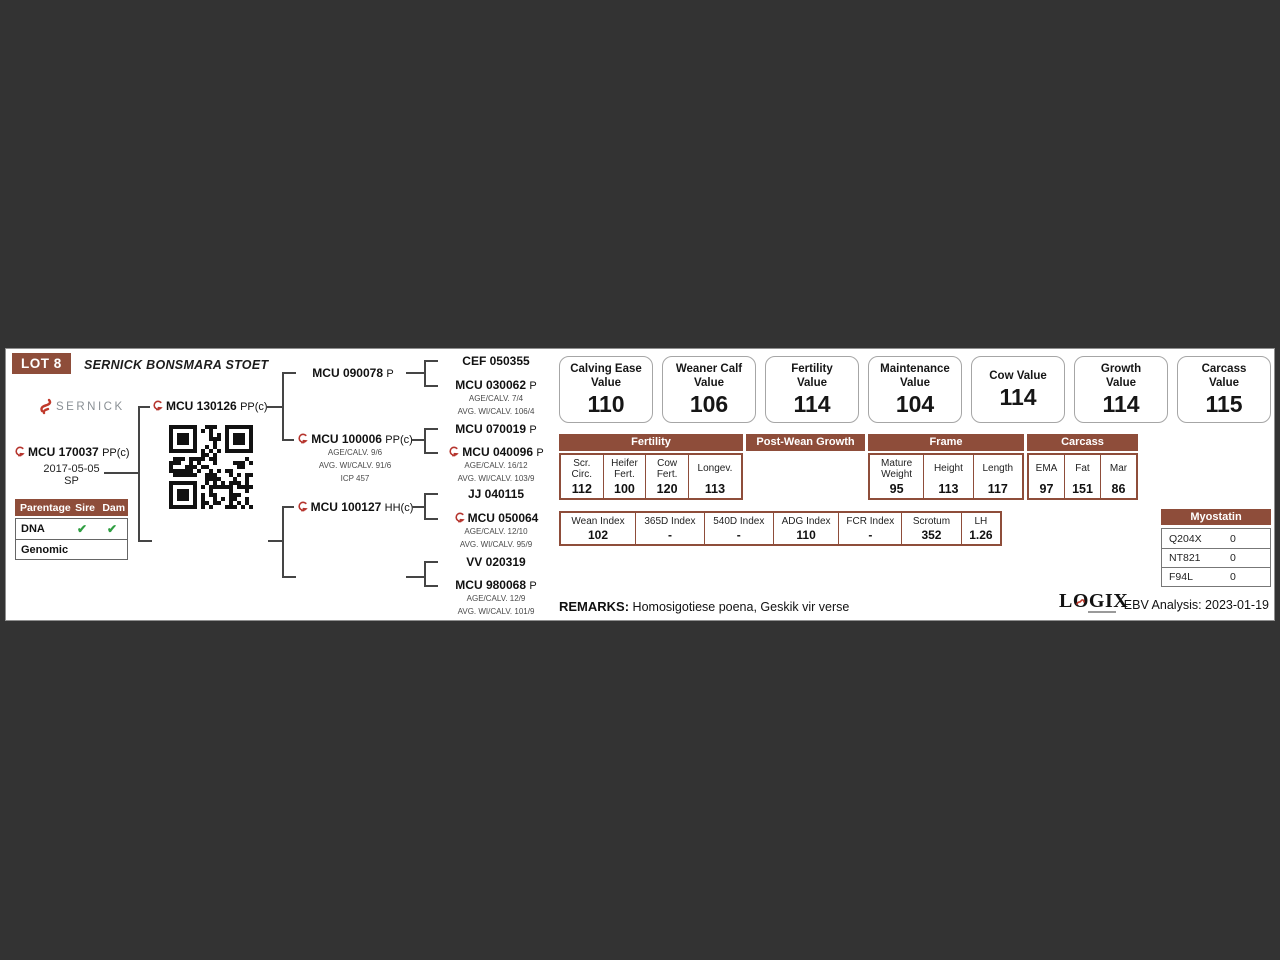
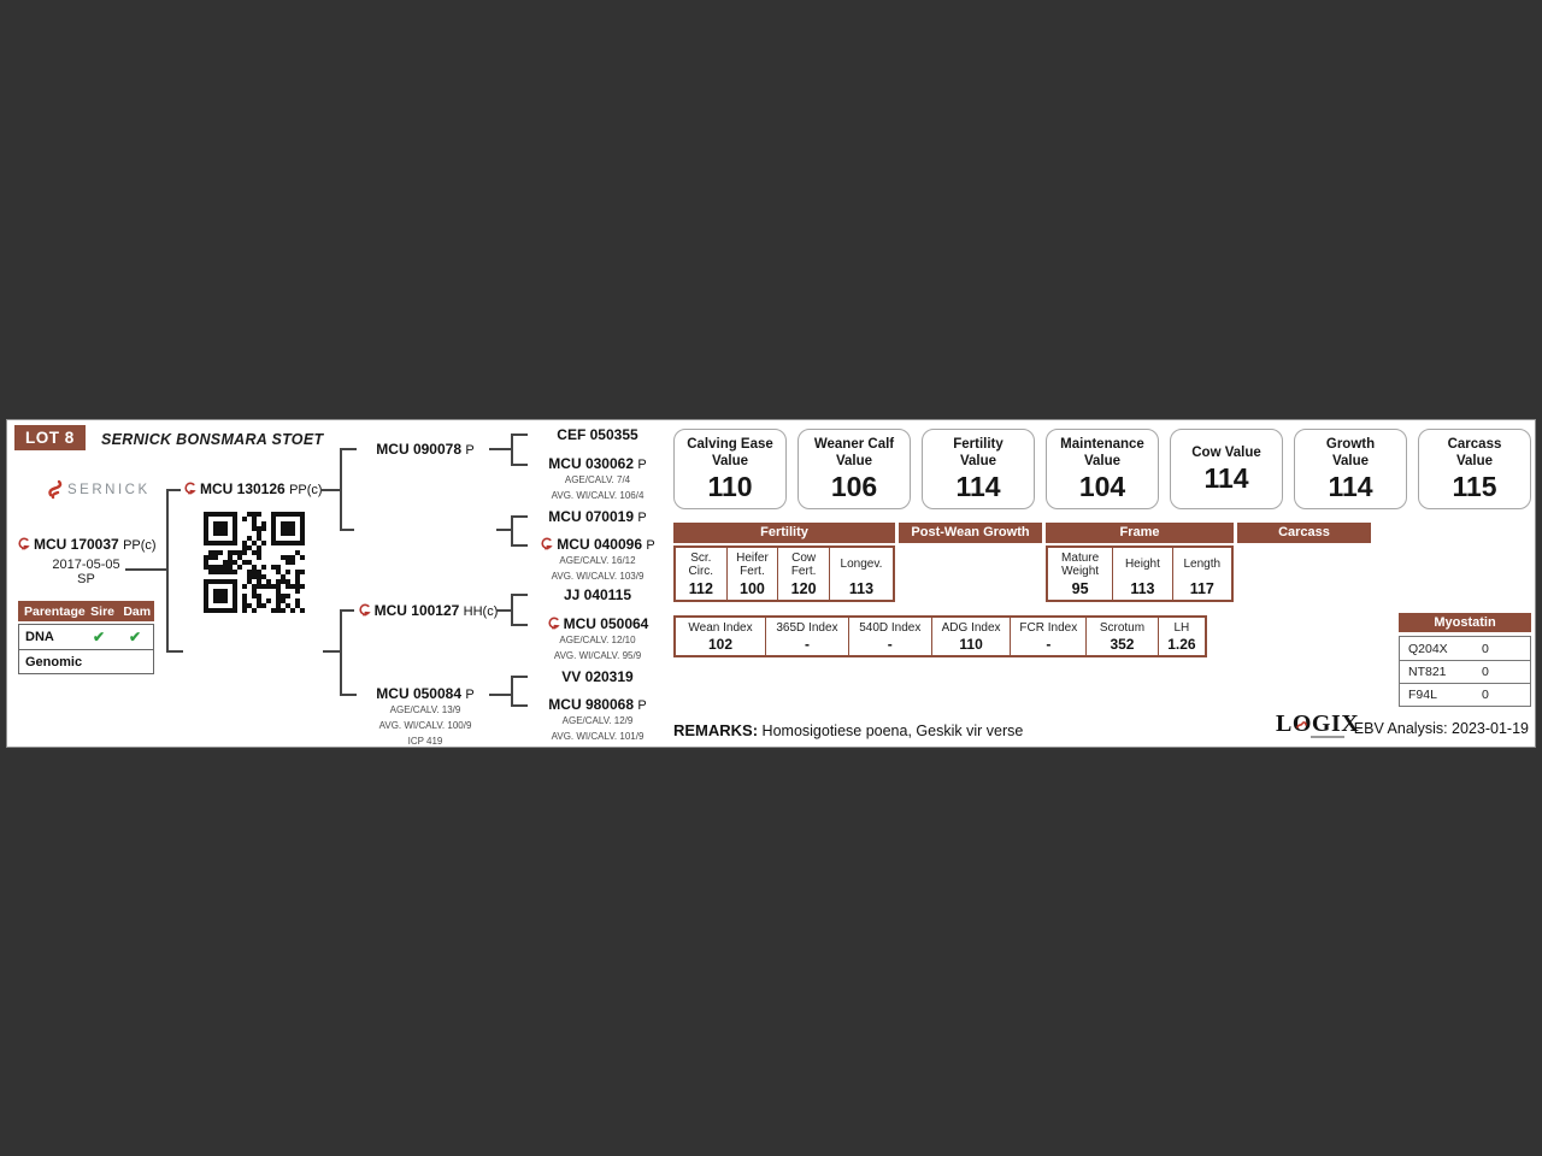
  LOT 8
  SERNICK BONSMARA STOET
  SERNICK
  MCU 170037 PP(c)
  2017-05-05
  SP
  Parentage
  Sire
  Dam
  DNA
  ✔
  ✔
  Genomic
  MCU 130126 PP(c
  MCU 090078 P
- MCU 100006 PP(c)
- AGE/CALV. 9/6
- AVG. WI/CALV. 91/6
- ICP 457
  MCU 100127 HH(c)
+ MCU 050084 P
+ AGE/CALV. 13/9
+ AVG. WI/CALV. 100/9
+ ICP 419
  CEF 050355
  MCU 030062 P
  AGE/CALV. 7/4
  AVG. WI/CALV. 106/4
  MCU 070019 P
  MCU 040096 P
  AGE/CALV. 16/12
  AVG. WI/CALV. 103/9
  JJ 040115
  MCU 050064
  AGE/CALV. 12/10
  AVG. WI/CALV. 95/9
  VV 020319
  MCU 980068 P
  AGE/CALV. 12/9
  AVG. WI/CALV. 101/9
  Calving Ease
  Value
  110
  Weaner Calf
  Value
  106
  Fertility
  Value
  114
  Maintenance
  Value
  104
  Cow Value
  114
  Growth
  Value
  114
  Carcass
  Value
  115
  Fertility
  Scr. Circ.
  112
  Heifer Fert.
  100
  Cow Fert.
  120
  Longev.
  113
  Post-Wean Growth
  Frame
  Mature Weight
  95
  Height
  113
  Length
  117
  Carcass
- EMA
- 97
- Fat
- 151
- Mar
- 86
  Wean Index
  102
  365D Index
  -
  540D Index
  -
  ADG Index
  110
  FCR Index
  -
  Scrotum
  352
  LH
  1.26
  Myostatin
  Q204X
  0
  NT821
  0
  F94L
  0
  REMARKS: Homosigotiese poena, Geskik vir verse
  L GIX
  EBV Analysis: 2023-01-19
